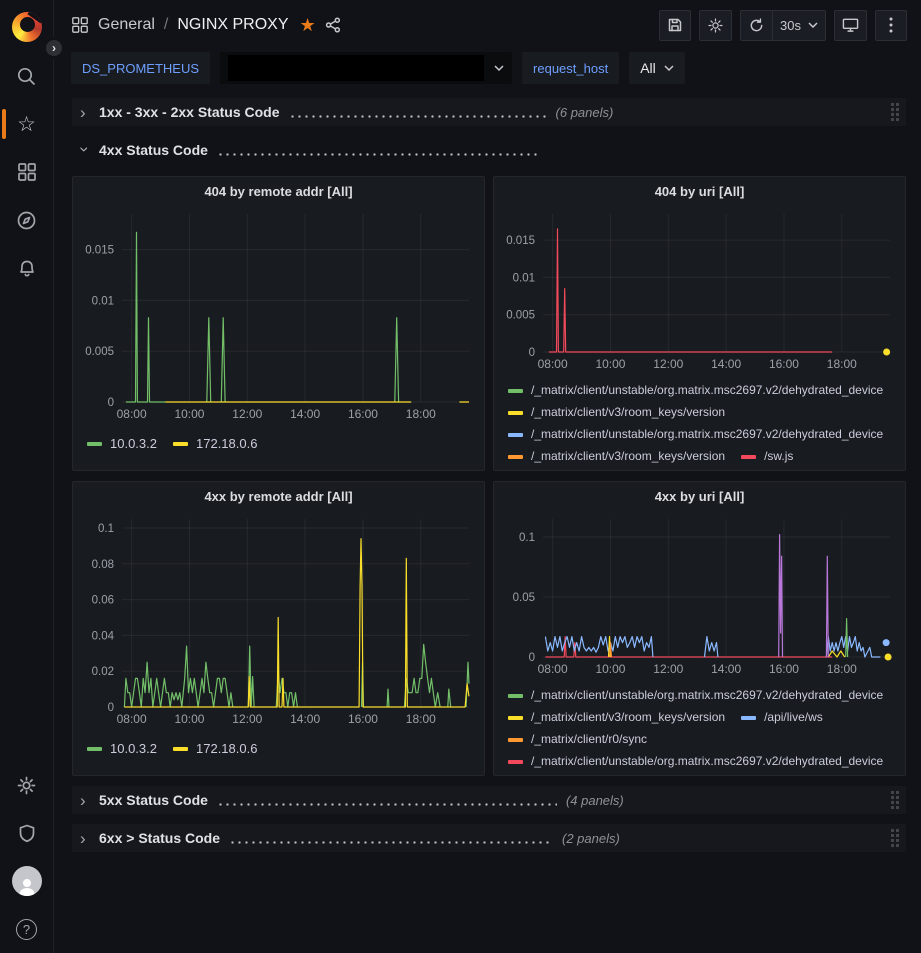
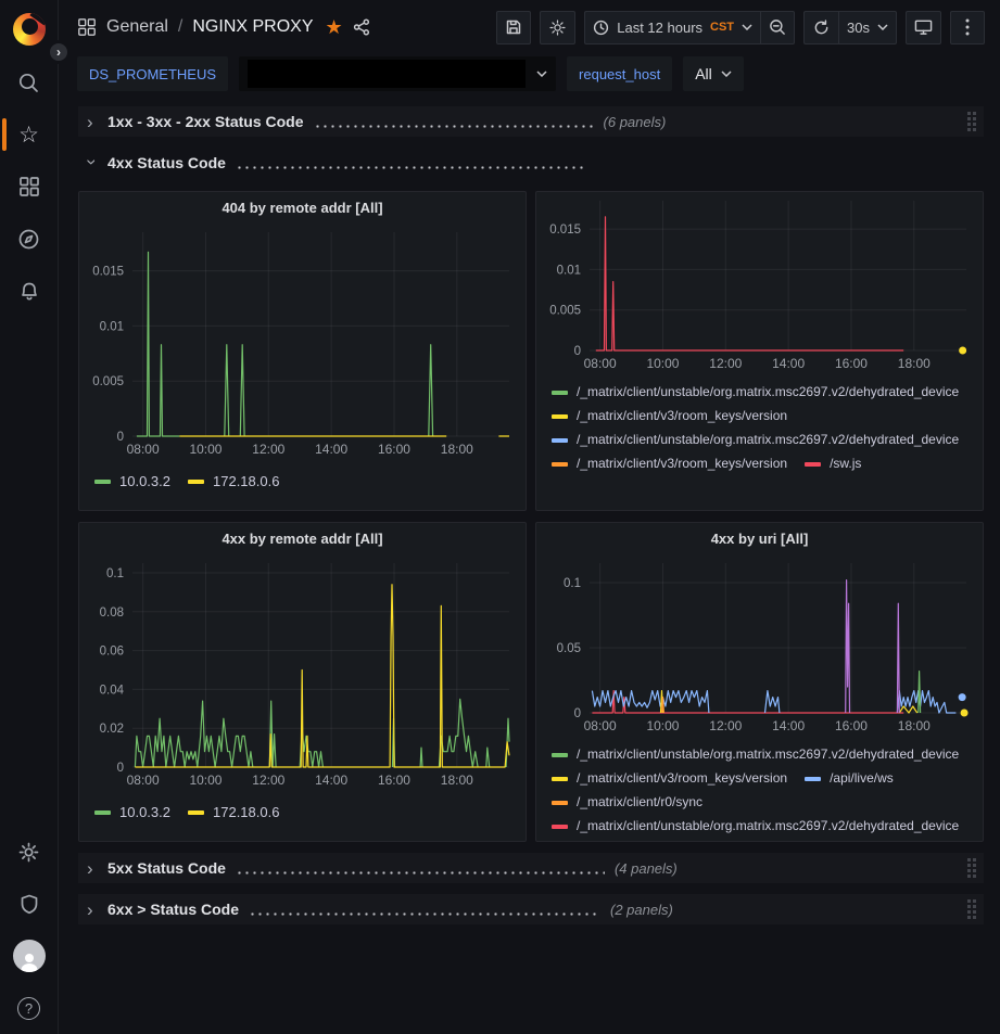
  ☆
  ?
  ›
  General
  /
  NGINX PROXY
  ★
+ Last 12 hours
+ CST
  30s
  DS_PROMETHEUS
  request_host
  All
  ›
  1xx - 3xx - 2xx Status Code
  (6 panels)
  4xx Status Code
  404 by remote addr [All]
  08:00
  10:00
  12:00
  14:00
  16:00
  18:00
  0
  0.005
  0.01
  0.015
  10.0.3.2
  172.18.0.6
- 404 by uri [All]
  08:00
  10:00
  12:00
  14:00
  16:00
  18:00
  0
  0.005
  0.01
  0.015
  /_matrix/client/unstable/org.matrix.msc2697.v2/dehydrated_device
  /_matrix/client/v3/room_keys/version
  /_matrix/client/unstable/org.matrix.msc2697.v2/dehydrated_device
  /_matrix/client/v3/room_keys/version
  /sw.js
  4xx by remote addr [All]
  08:00
  10:00
  12:00
  14:00
  16:00
  18:00
  0
  0.02
  0.04
  0.06
  0.08
  0.1
  10.0.3.2
  172.18.0.6
  4xx by uri [All]
  08:00
  10:00
  12:00
  14:00
  16:00
  18:00
  0
  0.05
  0.1
  /_matrix/client/unstable/org.matrix.msc2697.v2/dehydrated_device
  /_matrix/client/v3/room_keys/version
  /api/live/ws
  /_matrix/client/r0/sync
  /_matrix/client/unstable/org.matrix.msc2697.v2/dehydrated_device
  ›
  5xx Status Code
  (4 panels)
  ›
  6xx > Status Code
  (2 panels)
